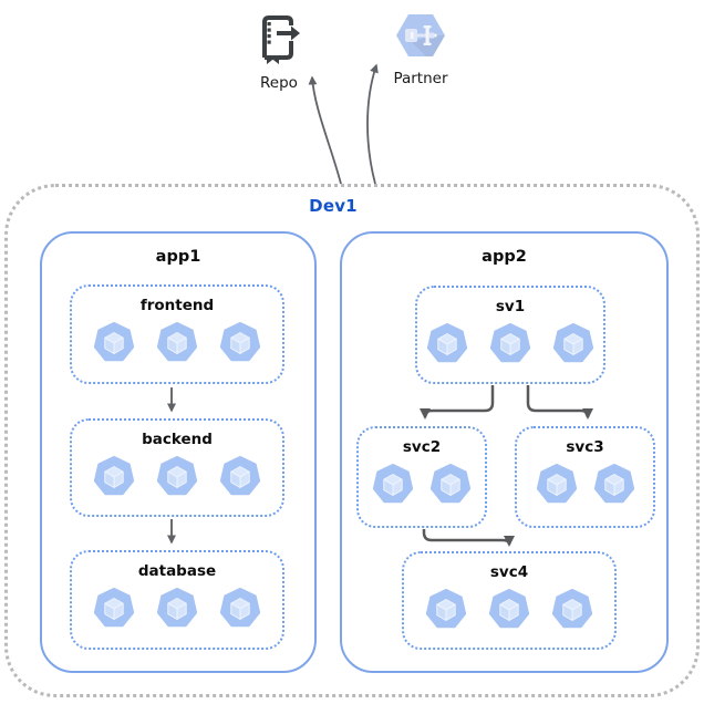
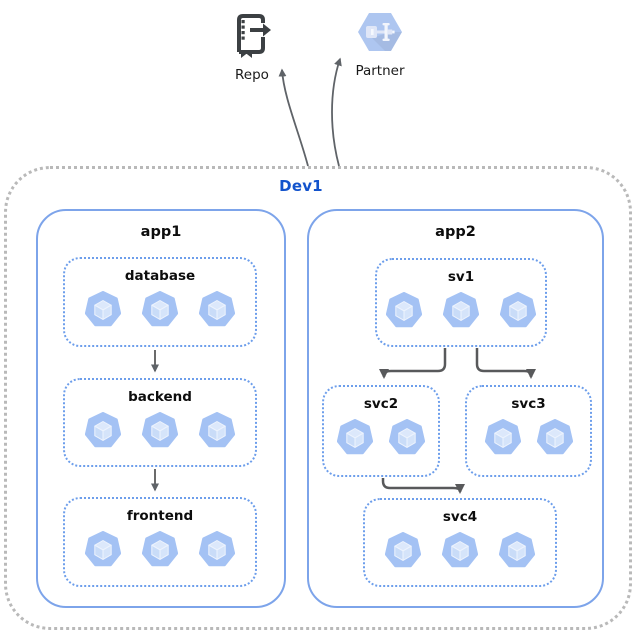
  Repo
  Partner
  Dev1
  app1
- frontend
+ database
  backend
- database
+ frontend
  app2
  sv1
  svc2
  svc3
  svc4
